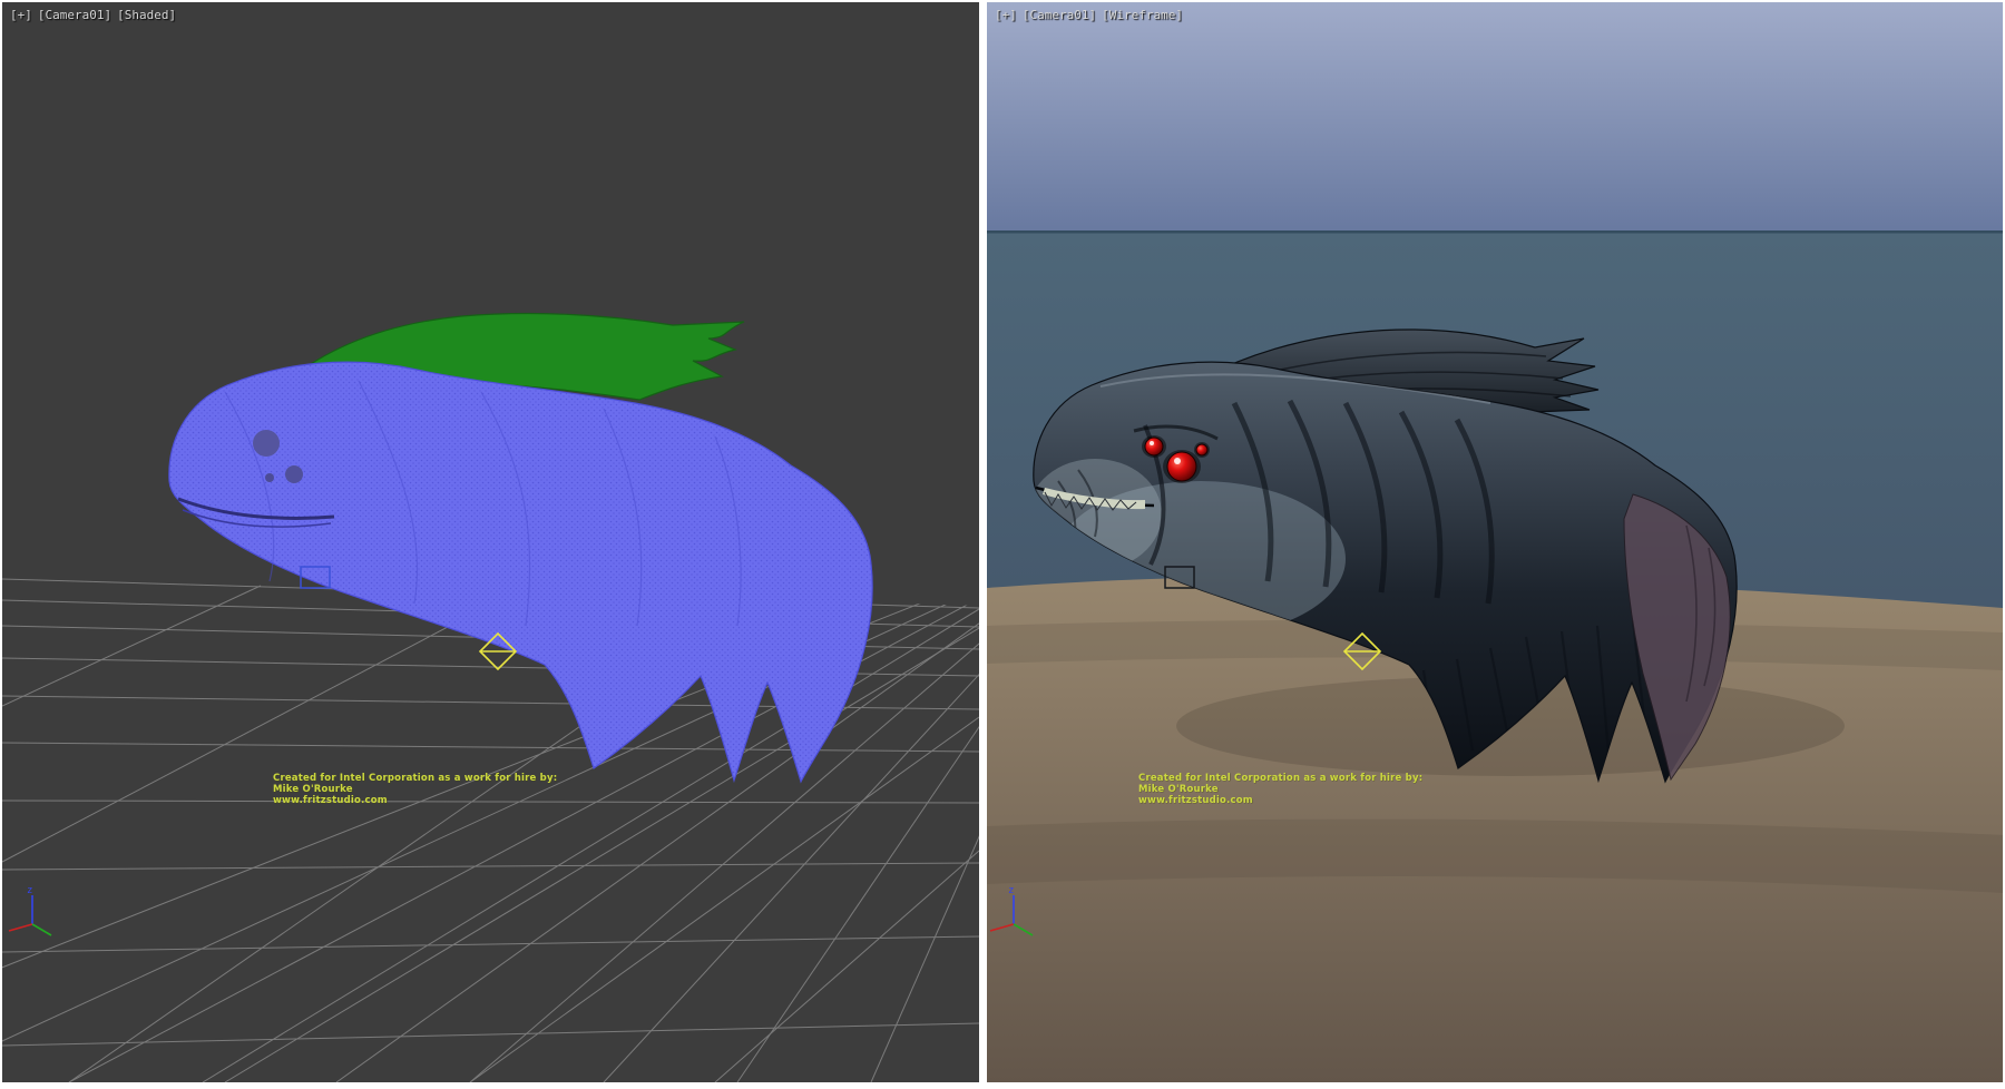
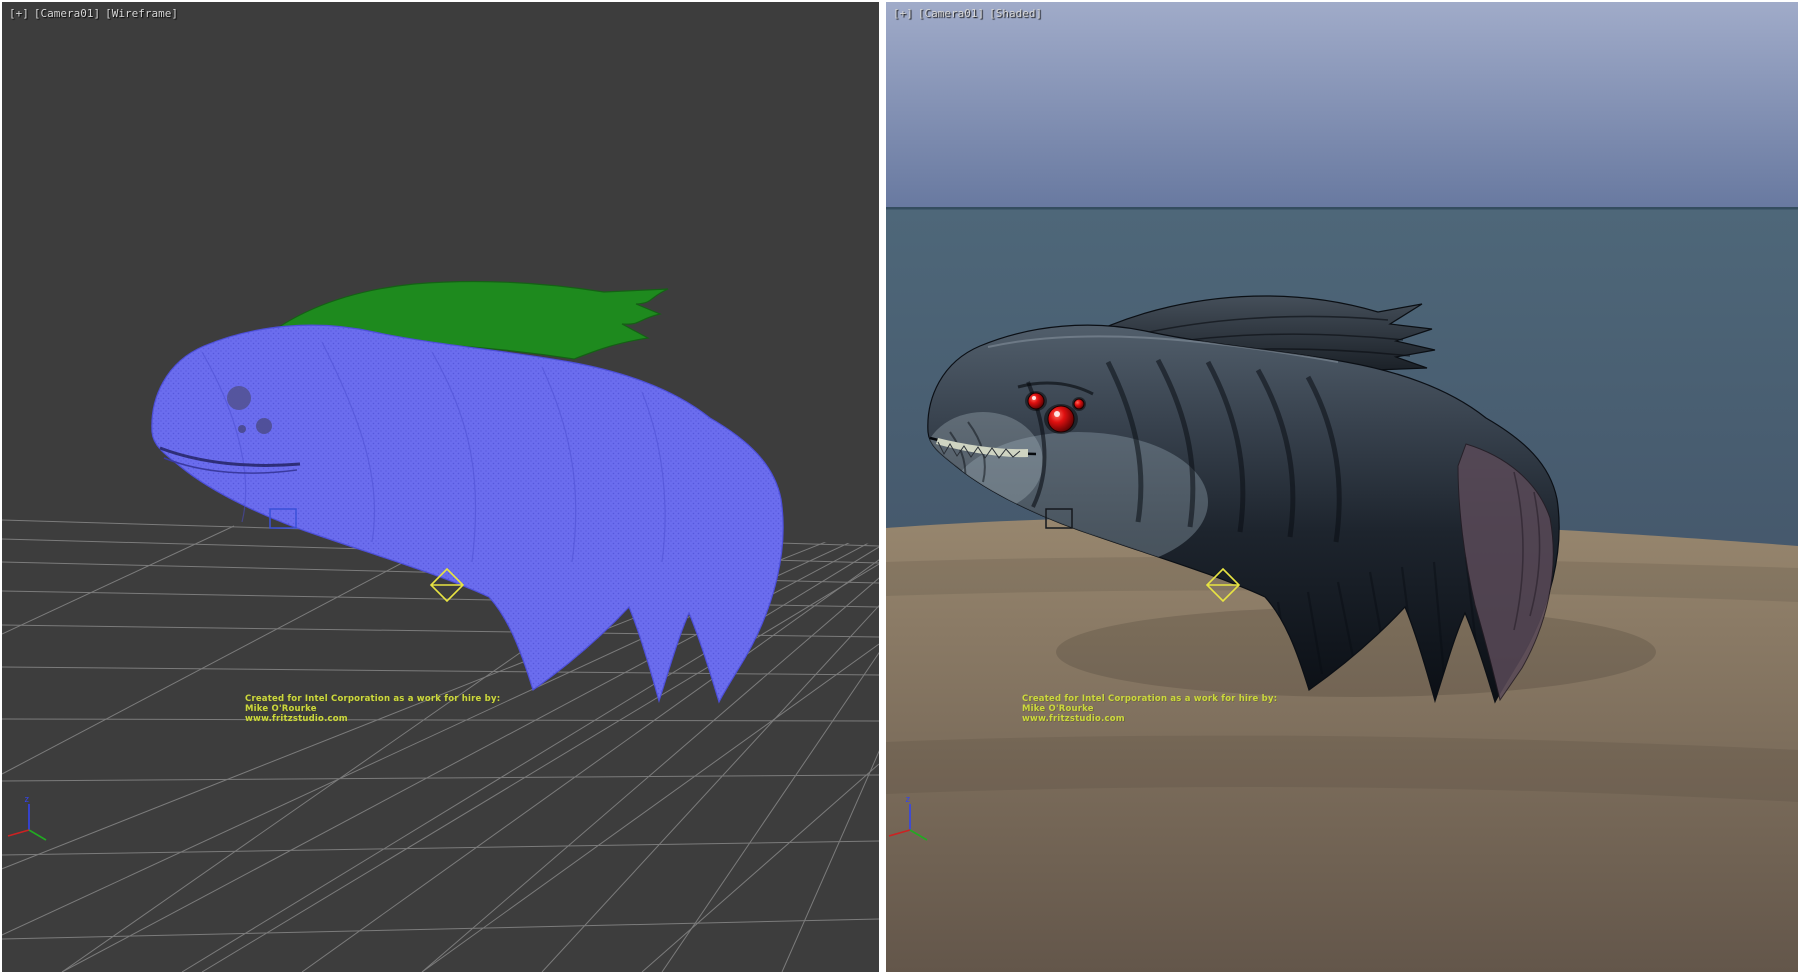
  z
  [+]
  [Camera01]
- [Shaded]
+ [Wireframe]
  Created for Intel Corporation as a work for hire by:
  Mike O'Rourke
  www.fritzstudio.com
  z
  [+]
  [Camera01]
- [Wireframe]
+ [Shaded]
  Created for Intel Corporation as a work for hire by:
  Mike O'Rourke
  www.fritzstudio.com
